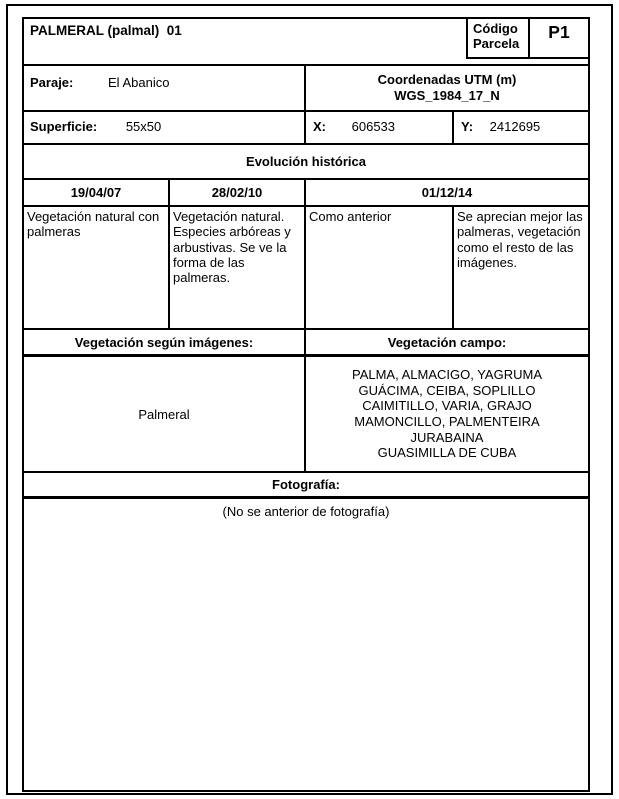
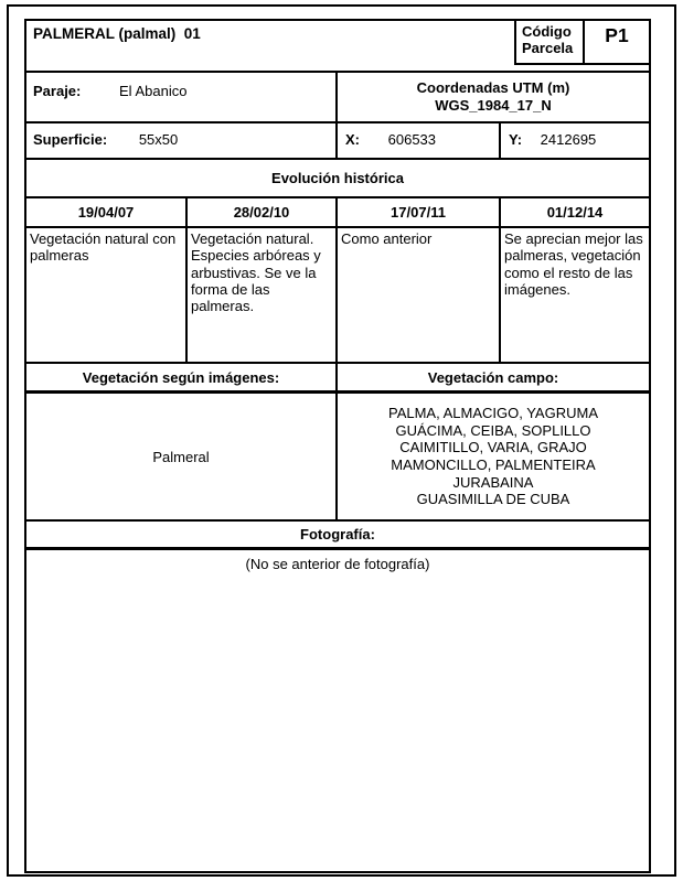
  PALMERAL (palmal) 01
  Código
  Parcela
  P1
  Paraje: El Abanico
  Coordenadas UTM (m)
  WGS_1984_17_N
  Superficie: 55x50
  X: 606533
  Y: 2412695
  Evolución histórica
  19/04/07
  28/02/10
+ 17/07/11
  01/12/14
  Vegetación natural con palmeras
  Vegetación natural. Especies arbóreas y arbustivas. Se ve la forma de las palmeras.
  Como anterior
  Se aprecian mejor las palmeras, vegetación como el resto de las imágenes.
  Vegetación según imágenes:
  Vegetación campo:
  Palmeral
  PALMA, ALMACIGO, YAGRUMA
  GUÁCIMA, CEIBA, SOPLILLO
  CAIMITILLO, VARIA, GRAJO
  MAMONCILLO, PALMENTEIRA
  JURABAINA
  GUASIMILLA DE CUBA
  Fotografía:
  (No se anterior de fotografía)
